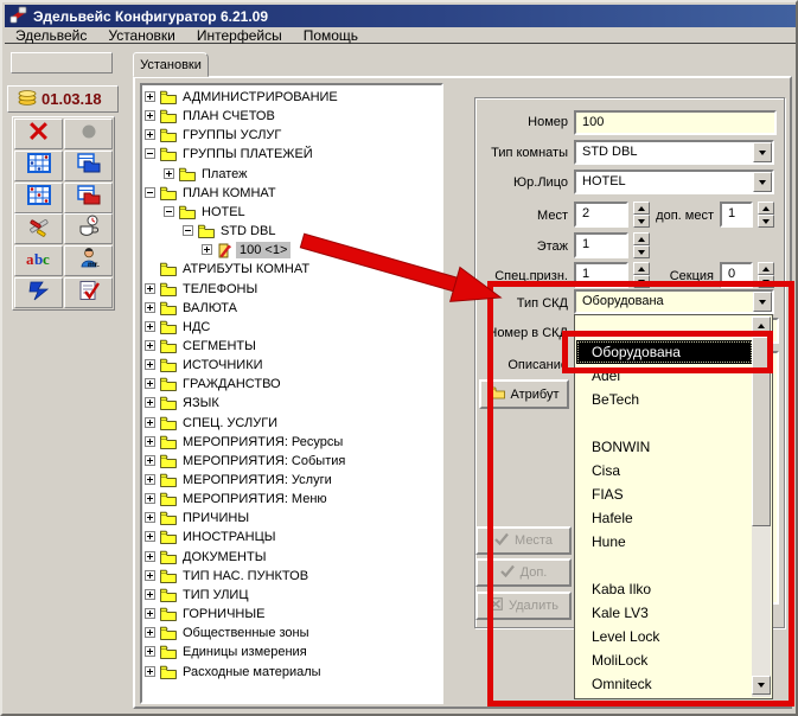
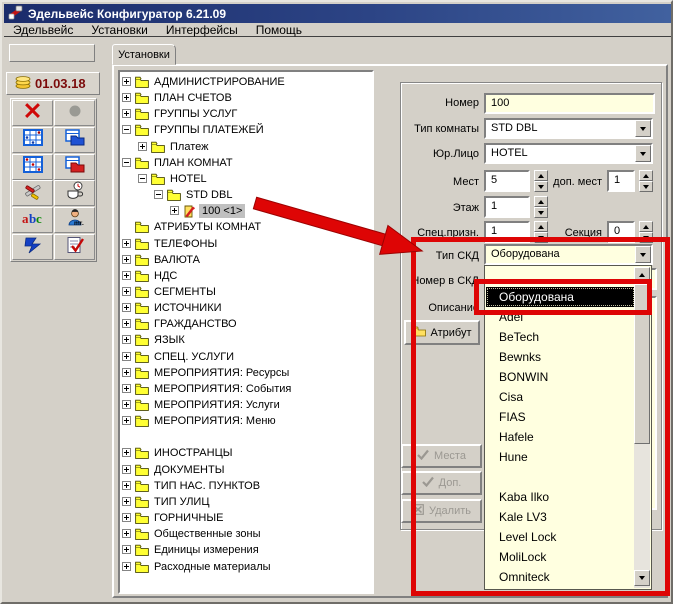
  Эдельвейс Конфигуратор 6.21.09
  Эдельвейс
  Установки
  Интерфейсы
  Помощь
  01.03.18
  a
  b
  c
  Установки
  АДМИНИСТРИРОВАНИЕ
  ПЛАН СЧЕТОВ
  ГРУППЫ УСЛУГ
  ГРУППЫ ПЛАТЕЖЕЙ
  Платеж
  ПЛАН КОМНАТ
  HOTEL
  STD DBL
  100 <1>
  АТРИБУТЫ КОМНАТ
  ТЕЛЕФОНЫ
  ВАЛЮТА
  НДС
  СЕГМЕНТЫ
  ИСТОЧНИКИ
  ГРАЖДАНСТВО
  ЯЗЫК
  СПЕЦ. УСЛУГИ
  МЕРОПРИЯТИЯ: Ресурсы
  МЕРОПРИЯТИЯ: События
  МЕРОПРИЯТИЯ: Услуги
  МЕРОПРИЯТИЯ: Меню
- ПРИЧИНЫ
  ИНОСТРАНЦЫ
  ДОКУМЕНТЫ
  ТИП НАС. ПУНКТОВ
  ТИП УЛИЦ
  ГОРНИЧНЫЕ
  Общественные зоны
  Единицы измерения
  Расходные материалы
  Номер
  100
  Тип комнаты
  STD DBL
  Юр.Лицо
  HOTEL
  Мест
- 2
+ 5
  доп. мест
  1
  Этаж
  1
  Спец.призн.
  1
  Секция
  0
  Тип СКД
  Оборудована
  Номер в СКД
  Описание
  Атрибут
  Места
  Доп.
  Удалить
  Оборудована
  Adel
  BeTech
+ Bewnks
  BONWIN
  Cisa
  FIAS
  Hafele
  Hune
  Kaba Ilko
  Kale LV3
  Level Lock
  MoliLock
  Omniteck
